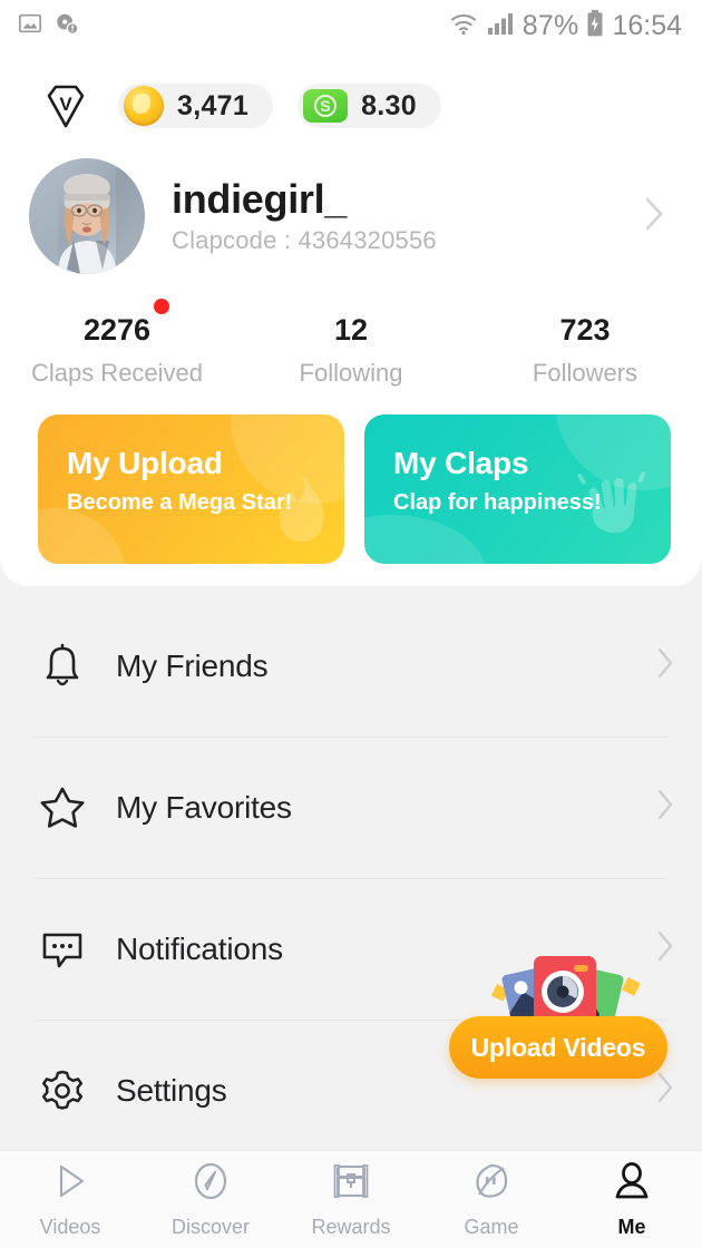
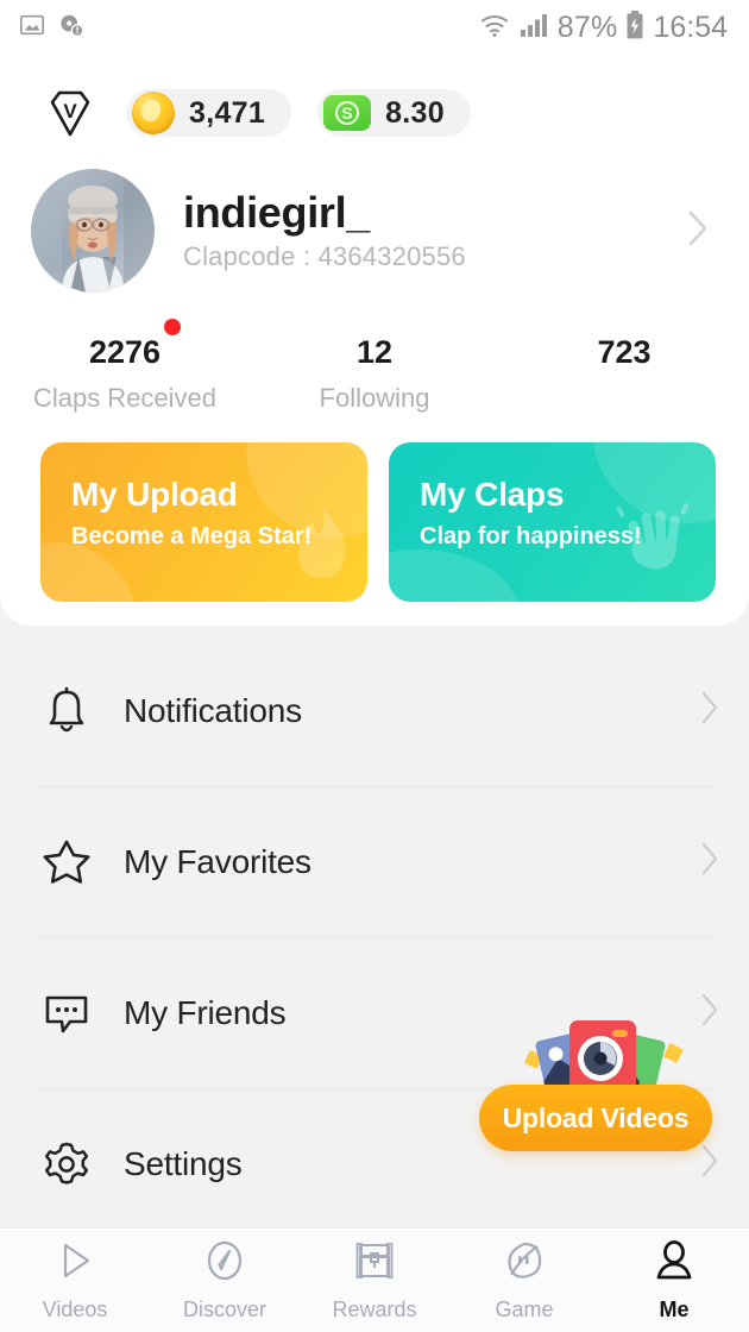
  87%
  16:54
  V
  3,471
  S
  8.30
  indiegirl_
  Clapcode : 4364320556
  2276
  Claps Received
  12
  Following
  723
- Followers
  My Upload
  Become a Mega Star!
  My Claps
  Clap for happiness!
- My Friends
+ Notifications
  My Favorites
- Notifications
+ My Friends
  Settings
  Upload Videos
  Videos
  Discover
  Rewards
  Game
  Me
